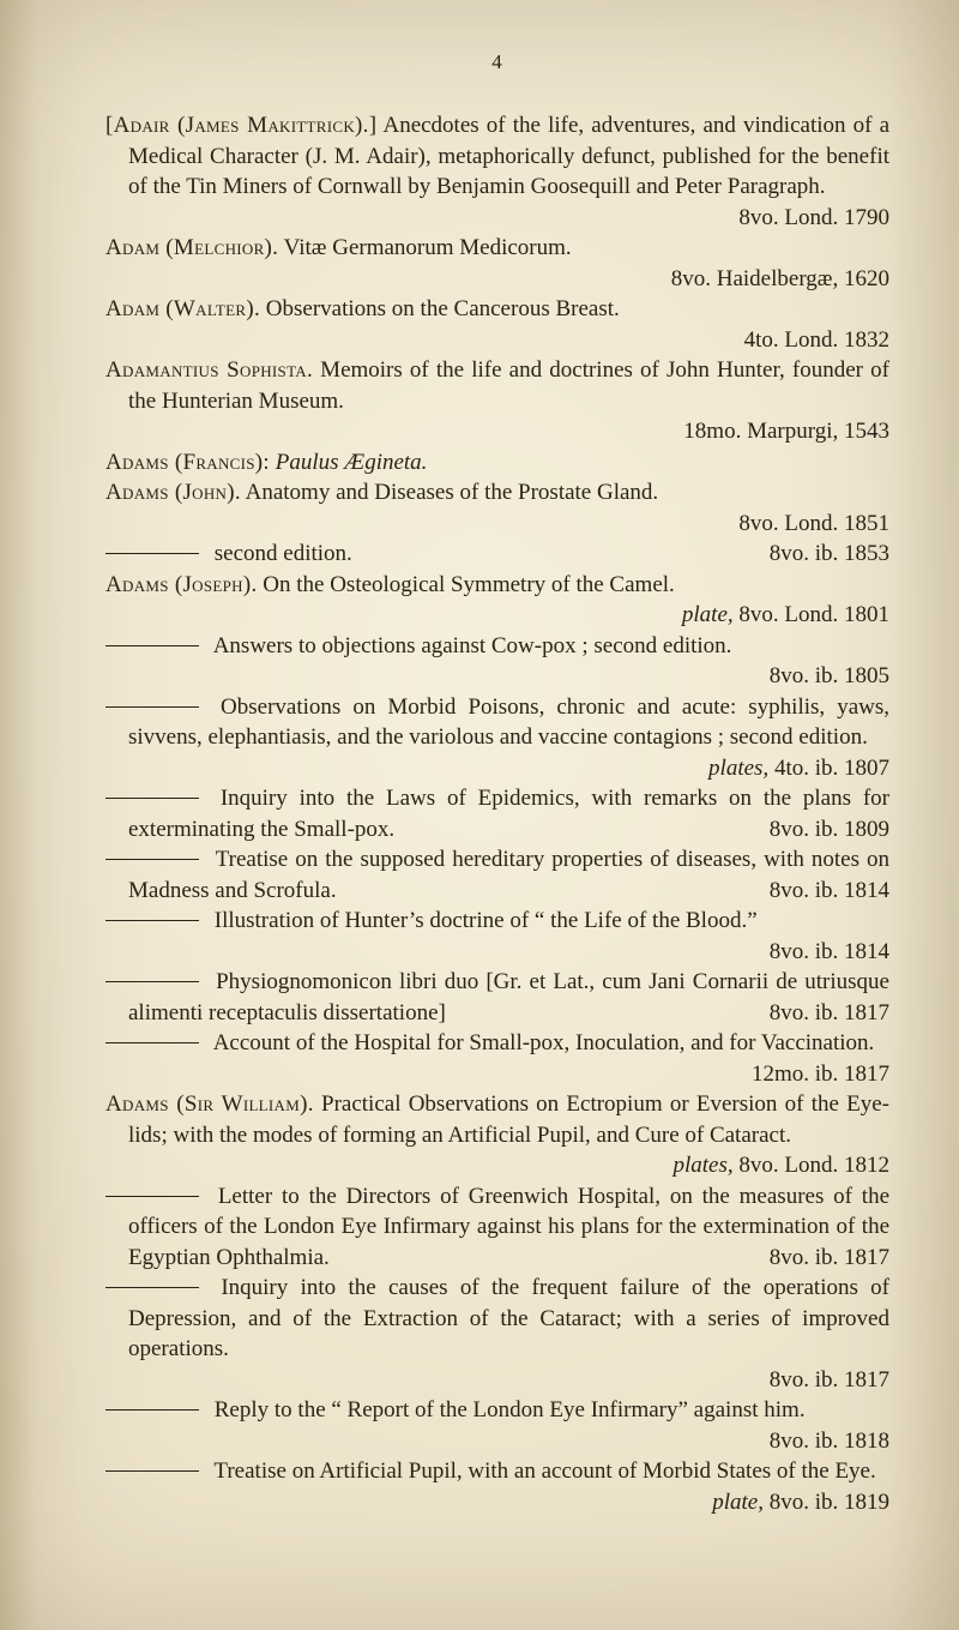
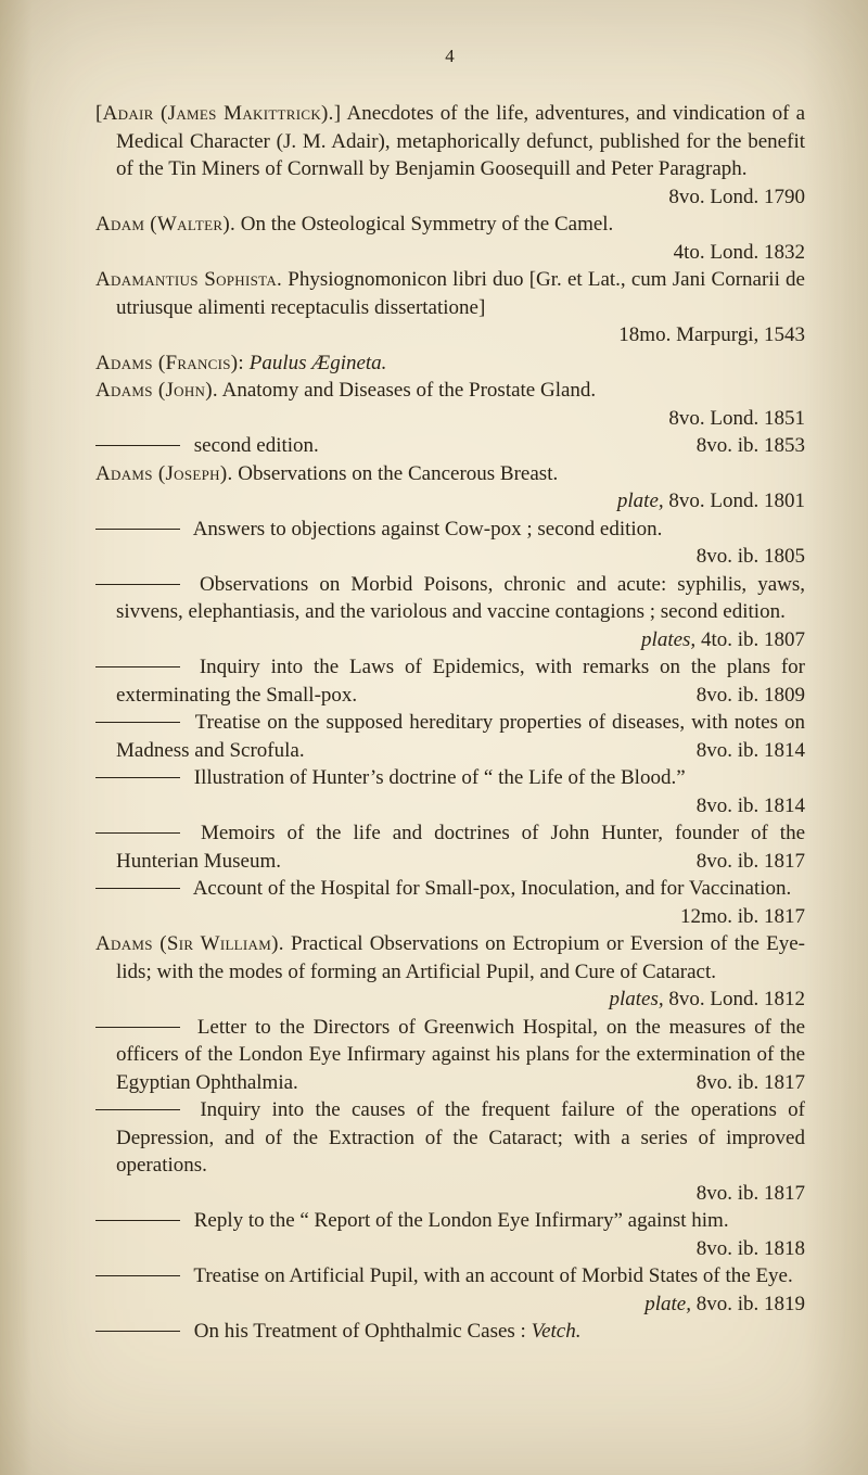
  4
  [Adair (James Makittrick).] Anecdotes of the life, adventures, and vindication of a Medical Character (J. M. Adair), metaphorically defunct, published for the benefit of the Tin Miners of Cornwall by Benjamin Goosequill and Peter Paragraph.
  8vo. Lond. 1790
- Adam (Melchior). Vitæ Germanorum Medicorum.
- 8vo. Haidelbergæ, 1620
- Adam (Walter). Observations on the Cancerous Breast.
+ Adam (Walter). On the Osteological Symmetry of the Camel.
  4to. Lond. 1832
- Adamantius Sophista. Memoirs of the life and doctrines of John Hunter, founder of the Hunterian Museum.
+ Adamantius Sophista. Physiognomonicon libri duo [Gr. et Lat., cum Jani Cornarii de utriusque alimenti receptaculis dissertatione]
  18mo. Marpurgi, 1543
  Adams (Francis): Paulus Ægineta.
  Adams (John). Anatomy and Diseases of the Prostate Gland.
  8vo. Lond. 1851
  second edition.
  8vo. ib. 1853
- Adams (Joseph). On the Osteological Symmetry of the Camel.
+ Adams (Joseph). Observations on the Cancerous Breast.
  plate, 8vo. Lond. 1801
  Answers to objections against Cow-pox ; second edition.
  8vo. ib. 1805
  Observations on Morbid Poisons, chronic and acute: syphilis, yaws, sivvens, elephantiasis, and the variolous and vaccine contagions ; second edition.
  plates, 4to. ib. 1807
  Inquiry into the Laws of Epidemics, with remarks on the plans for exterminating the Small-pox.
  8vo. ib. 1809
  Treatise on the supposed hereditary properties of diseases, with notes on Madness and Scrofula.
  8vo. ib. 1814
  Illustration of Hunter’s doctrine of “ the Life of the Blood.”
  8vo. ib. 1814
- Physiognomonicon libri duo [Gr. et Lat., cum Jani Cornarii de utriusque alimenti receptaculis dissertatione]
+ Memoirs of the life and doctrines of John Hunter, founder of the Hunterian Museum.
  8vo. ib. 1817
  Account of the Hospital for Small-pox, Inoculation, and for Vaccination.
  12mo. ib. 1817
  Adams (Sir William). Practical Observations on Ectropium or Eversion of the Eye-lids; with the modes of forming an Artificial Pupil, and Cure of Cataract.
  plates, 8vo. Lond. 1812
  Letter to the Directors of Greenwich Hospital, on the measures of the officers of the London Eye Infirmary against his plans for the extermination of the Egyptian Ophthalmia.
  8vo. ib. 1817
  Inquiry into the causes of the frequent failure of the operations of Depression, and of the Extraction of the Cataract; with a series of improved operations.
  8vo. ib. 1817
  Reply to the “ Report of the London Eye Infirmary” against him.
  8vo. ib. 1818
  Treatise on Artificial Pupil, with an account of Morbid States of the Eye.
  plate, 8vo. ib. 1819
+ On his Treatment of Ophthalmic Cases : Vetch.
